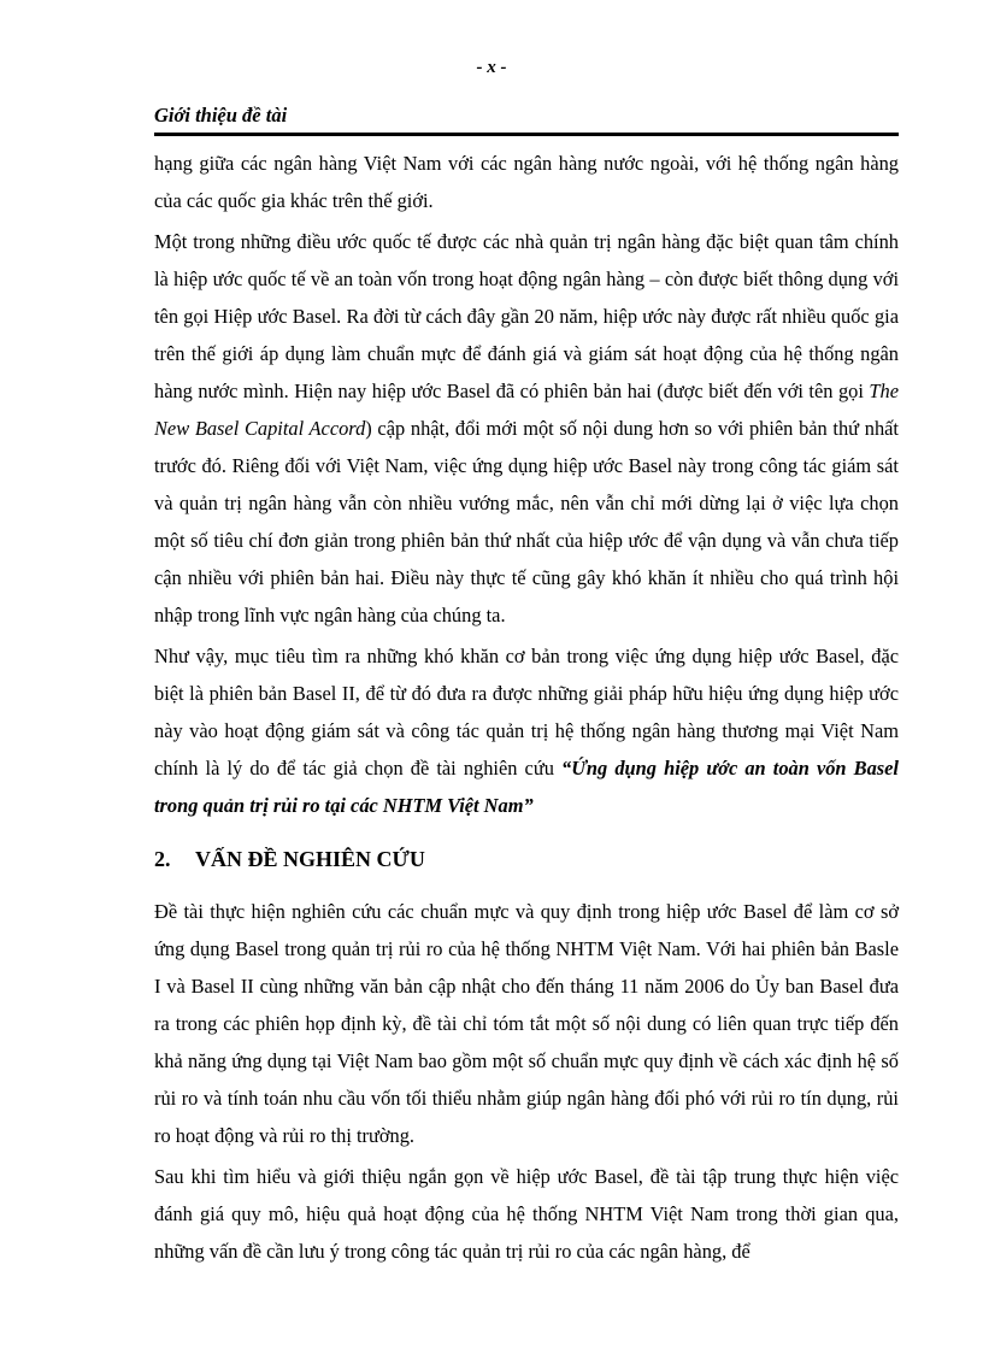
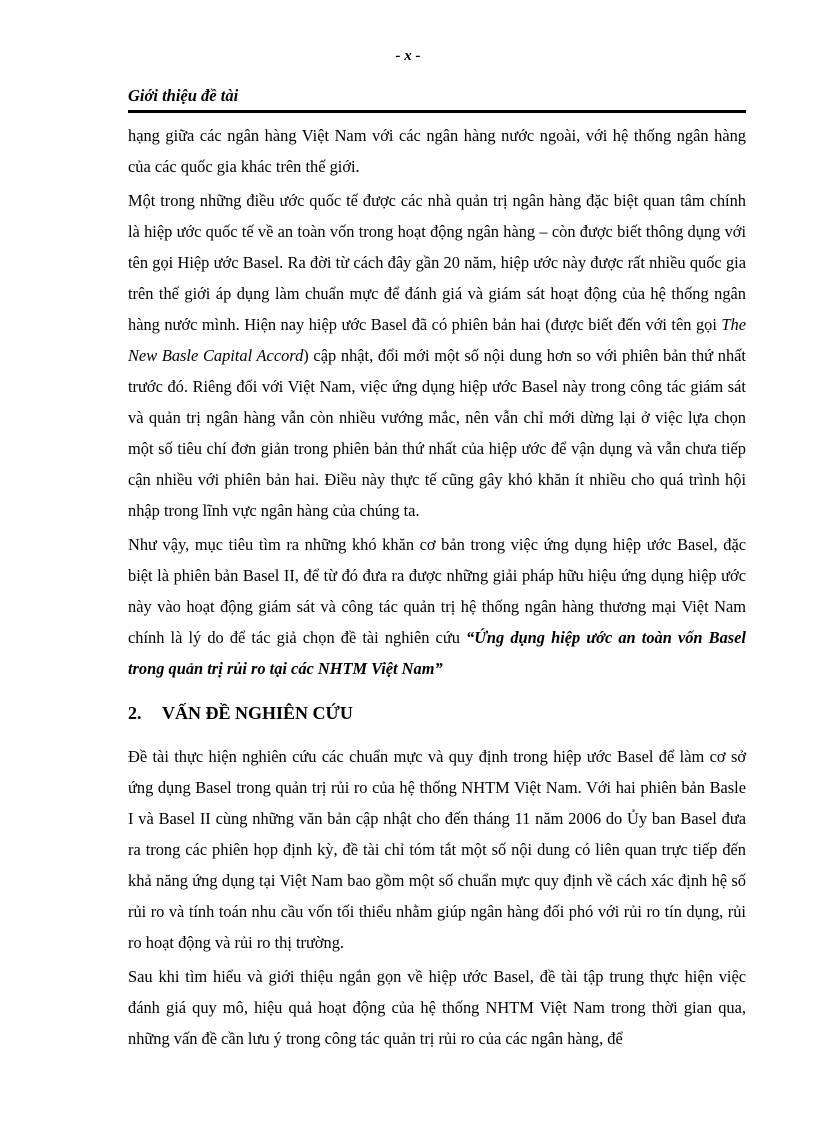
  - x -
  Giới thiệu đề tài
  hạng giữa các ngân hàng Việt Nam với các ngân hàng nước ngoài, với hệ thống ngân hàng của các quốc gia khác trên thế giới.
- Một trong những điều ước quốc tế được các nhà quản trị ngân hàng đặc biệt quan tâm chính là hiệp ước quốc tế về an toàn vốn trong hoạt động ngân hàng – còn được biết thông dụng với tên gọi Hiệp ước Basel. Ra đời từ cách đây gần 20 năm, hiệp ước này được rất nhiều quốc gia trên thế giới áp dụng làm chuẩn mực để đánh giá và giám sát hoạt động của hệ thống ngân hàng nước mình. Hiện nay hiệp ước Basel đã có phiên bản hai (được biết đến với tên gọi The New Basel Capital Accord) cập nhật, đổi mới một số nội dung hơn so với phiên bản thứ nhất trước đó. Riêng đối với Việt Nam, việc ứng dụng hiệp ước Basel này trong công tác giám sát và quản trị ngân hàng vẫn còn nhiều vướng mắc, nên vẫn chỉ mới dừng lại ở việc lựa chọn một số tiêu chí đơn giản trong phiên bản thứ nhất của hiệp ước để vận dụng và vẫn chưa tiếp cận nhiều với phiên bản hai. Điều này thực tế cũng gây khó khăn ít nhiều cho quá trình hội nhập trong lĩnh vực ngân hàng của chúng ta.
+ Một trong những điều ước quốc tế được các nhà quản trị ngân hàng đặc biệt quan tâm chính là hiệp ước quốc tế về an toàn vốn trong hoạt động ngân hàng – còn được biết thông dụng với tên gọi Hiệp ước Basel. Ra đời từ cách đây gần 20 năm, hiệp ước này được rất nhiều quốc gia trên thế giới áp dụng làm chuẩn mực để đánh giá và giám sát hoạt động của hệ thống ngân hàng nước mình. Hiện nay hiệp ước Basel đã có phiên bản hai (được biết đến với tên gọi The New Basle Capital Accord) cập nhật, đổi mới một số nội dung hơn so với phiên bản thứ nhất trước đó. Riêng đối với Việt Nam, việc ứng dụng hiệp ước Basel này trong công tác giám sát và quản trị ngân hàng vẫn còn nhiều vướng mắc, nên vẫn chỉ mới dừng lại ở việc lựa chọn một số tiêu chí đơn giản trong phiên bản thứ nhất của hiệp ước để vận dụng và vẫn chưa tiếp cận nhiều với phiên bản hai. Điều này thực tế cũng gây khó khăn ít nhiều cho quá trình hội nhập trong lĩnh vực ngân hàng của chúng ta.
  Như vậy, mục tiêu tìm ra những khó khăn cơ bản trong việc ứng dụng hiệp ước Basel, đặc biệt là phiên bản Basel II, để từ đó đưa ra được những giải pháp hữu hiệu ứng dụng hiệp ước này vào hoạt động giám sát và công tác quản trị hệ thống ngân hàng thương mại Việt Nam chính là lý do để tác giả chọn đề tài nghiên cứu “Ứng dụng hiệp ước an toàn vốn Basel trong quản trị rủi ro tại các NHTM Việt Nam”
  2. VẤN ĐỀ NGHIÊN CỨU
  Đề tài thực hiện nghiên cứu các chuẩn mực và quy định trong hiệp ước Basel để làm cơ sở ứng dụng Basel trong quản trị rủi ro của hệ thống NHTM Việt Nam. Với hai phiên bản Basle I và Basel II cùng những văn bản cập nhật cho đến tháng 11 năm 2006 do Ủy ban Basel đưa ra trong các phiên họp định kỳ, đề tài chỉ tóm tắt một số nội dung có liên quan trực tiếp đến khả năng ứng dụng tại Việt Nam bao gồm một số chuẩn mực quy định về cách xác định hệ số rủi ro và tính toán nhu cầu vốn tối thiểu nhằm giúp ngân hàng đối phó với rủi ro tín dụng, rủi ro hoạt động và rủi ro thị trường.
  Sau khi tìm hiểu và giới thiệu ngắn gọn về hiệp ước Basel, đề tài tập trung thực hiện việc đánh giá quy mô, hiệu quả hoạt động của hệ thống NHTM Việt Nam trong thời gian qua, những vấn đề cần lưu ý trong công tác quản trị rủi ro của các ngân hàng, để
